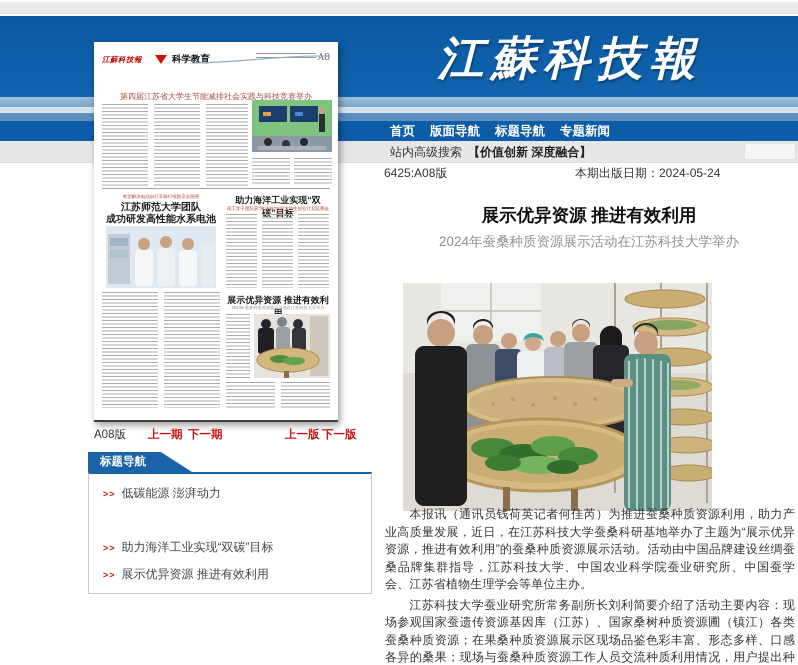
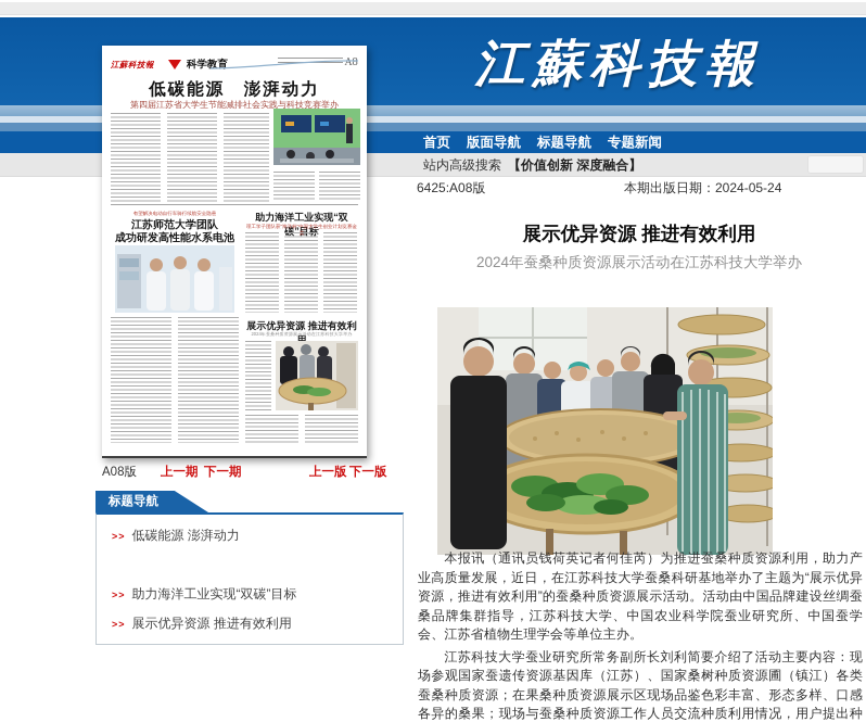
  江蘇科技報
  首页
  版面导航
  标题导航
  专题新闻
  站内高级搜索
  【价值创新 深度融合】
  江蘇科技報
  科学教育
  A8
+ 低碳能源 澎湃动力
  第四届江苏省大学生节能减排社会实践与科技竞赛举办
  江苏师范大学团队
  成功研发高性能水系电池
  助力海洋工业实现“双碳”目标
  展示优异资源 推进有效利用
  A08版
  上一期
  下一期
  上一版
  下一版
  标题导航
  >> 低碳能源 澎湃动力
  >> 助力海洋工业实现“双碳”目标
  >> 展示优异资源 推进有效利用
  6425:A08版
  本期出版日期：2024-05-24
  展示优异资源 推进有效利用
  2024年蚕桑种质资源展示活动在江苏科技大学举办
  本报讯（通讯员钱荷英记者何佳芮）为推进蚕桑种质资源利用，助力产业高质量发展，近日，在江苏科技大学蚕桑科研基地举办了主题为“展示优异资源，推进有效利用”的蚕桑种质资源展示活动。活动由中国品牌建设丝绸蚕桑品牌集群指导，江苏科技大学、中国农业科学院蚕业研究所、中国蚕学会、江苏省植物生理学会等单位主办。
  江苏科技大学蚕业研究所常务副所长刘利简要介绍了活动主要内容：现场参观国家蚕遗传资源基因库（江苏）、国家桑树种质资源圃（镇江）各类蚕桑种质资源；在果桑种质资源展示区现场品鉴色彩丰富、形态多样、口感各异的桑果；现场与蚕桑种质资源工作人员交流种质利用情况，用户提出种
